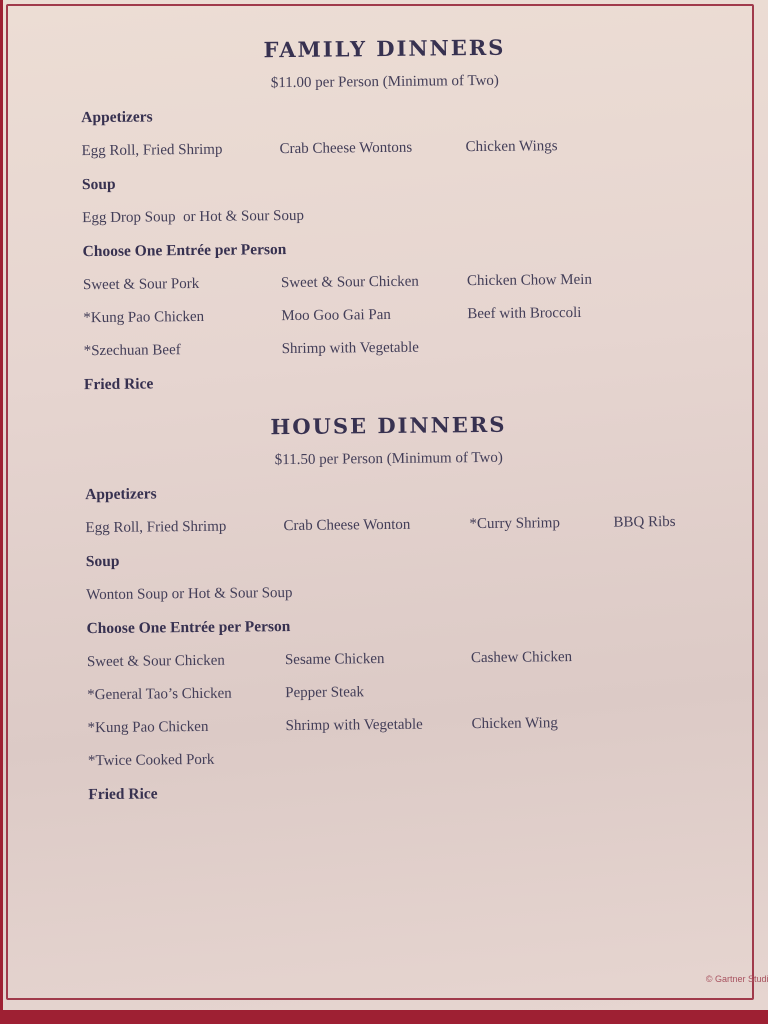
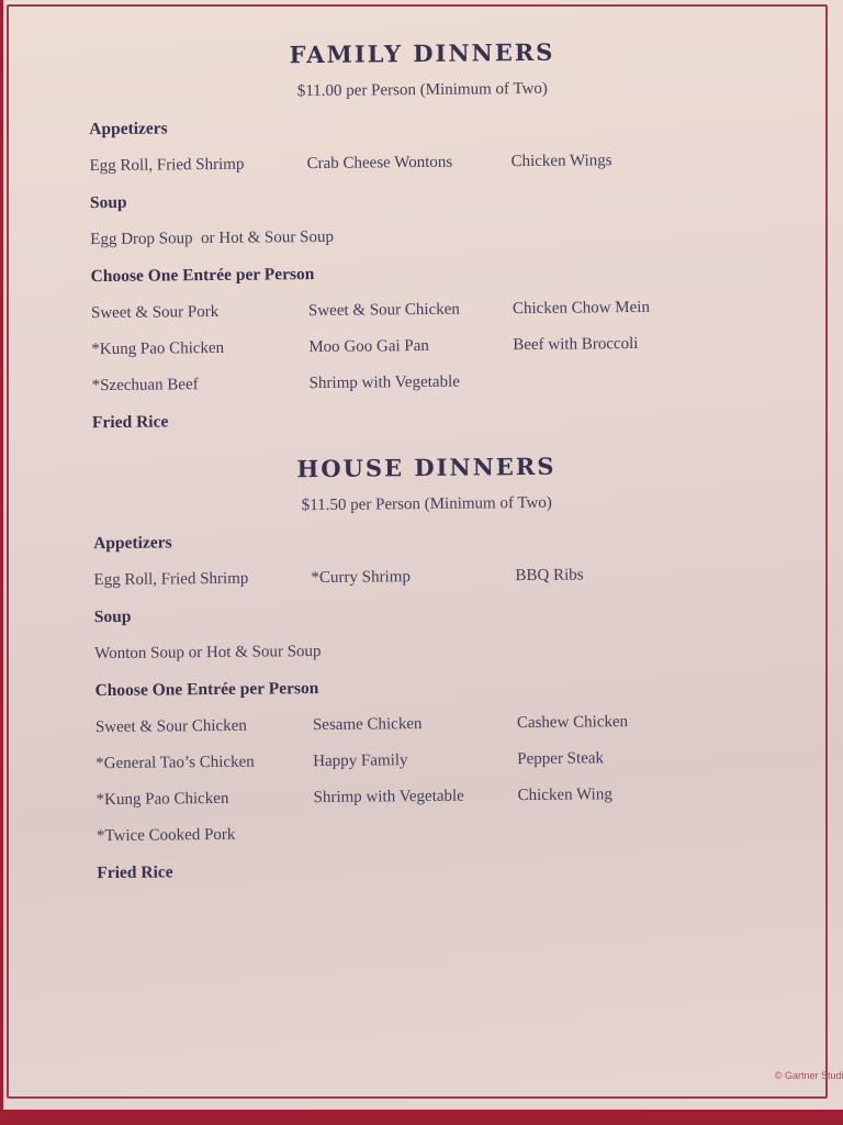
  FAMILY DINNERS
  $11.00 per Person (Minimum of Two)
  Appetizers
  Egg Roll, Fried Shrimp
  Crab Cheese Wontons
  Chicken Wings
  Soup
  Egg Drop Soup or Hot & Sour Soup
  Choose One Entrée per Person
  Sweet & Sour Pork
  Sweet & Sour Chicken
  Chicken Chow Mein
  *Kung Pao Chicken
  Moo Goo Gai Pan
  Beef with Broccoli
  *Szechuan Beef
  Shrimp with Vegetable
  Fried Rice
  HOUSE DINNERS
  $11.50 per Person (Minimum of Two)
  Appetizers
  Egg Roll, Fried Shrimp
- Crab Cheese Wonton
  *Curry Shrimp
  BBQ Ribs
  Soup
  Wonton Soup or Hot & Sour Soup
  Choose One Entrée per Person
  Sweet & Sour Chicken
  Sesame Chicken
  Cashew Chicken
  *General Tao’s Chicken
+ Happy Family
  Pepper Steak
  *Kung Pao Chicken
  Shrimp with Vegetable
  Chicken Wing
  *Twice Cooked Pork
  Fried Rice
  © Gartner Studi
